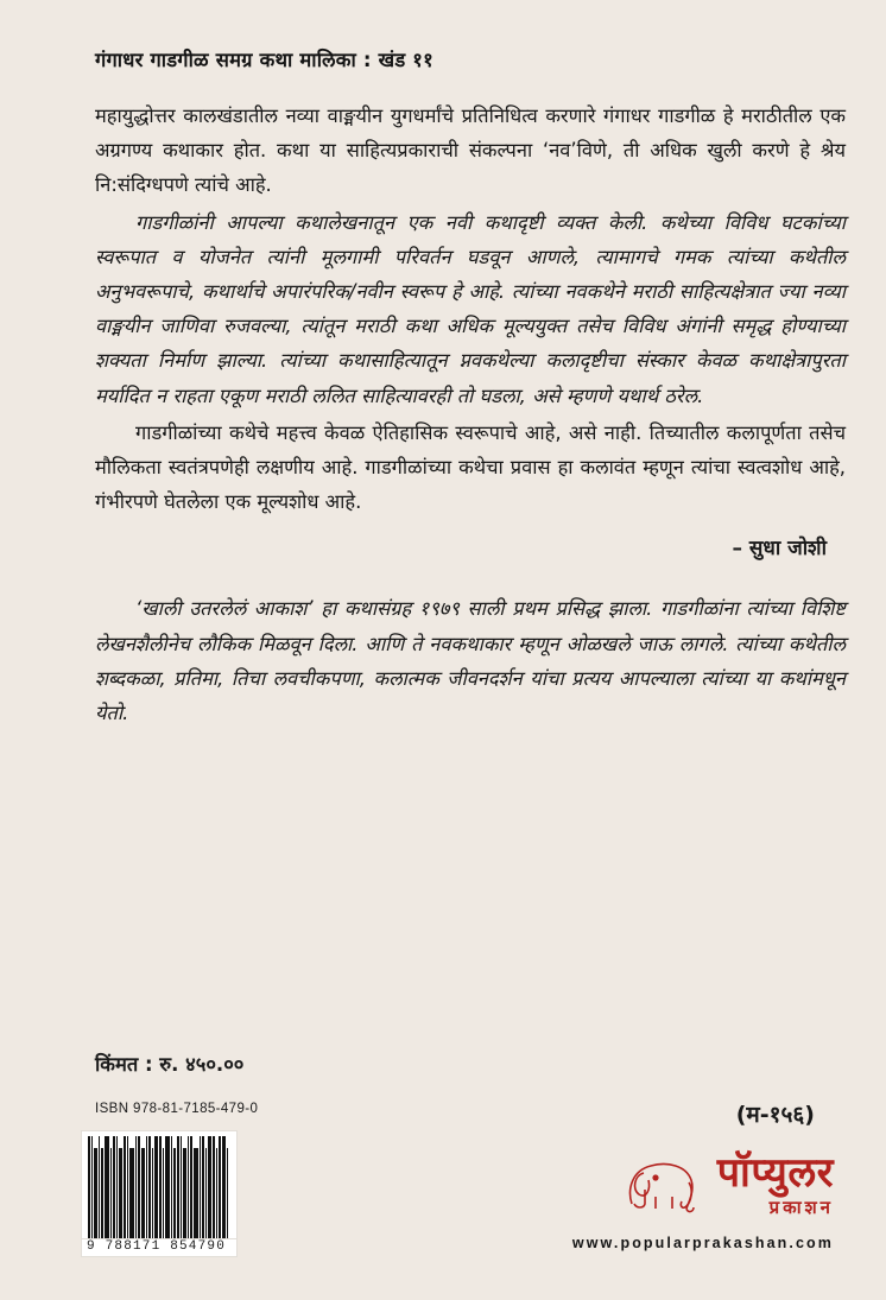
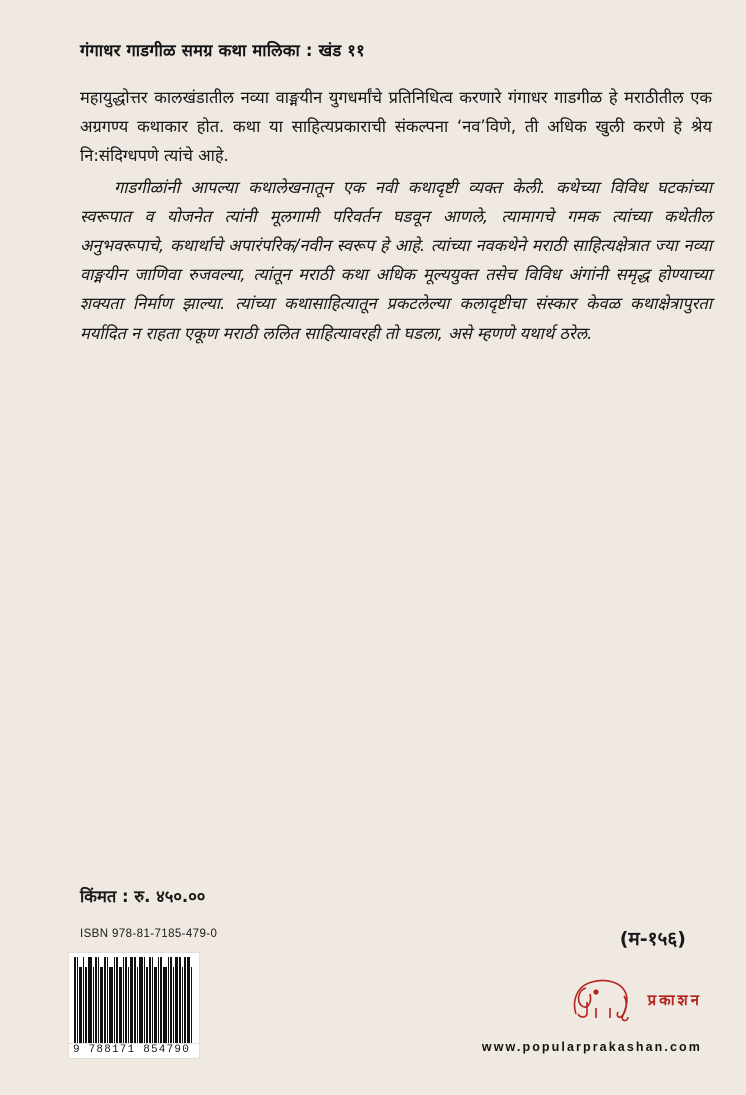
  गंगाधर गाडगीळ समग्र कथा मालिका : खंड ११
  महायुद्धोत्तर कालखंडातील नव्या वाङ्मयीन युगधर्मांचे प्रतिनिधित्व करणारे गंगाधर गाडगीळ हे मराठीतील एक अग्रगण्य कथाकार होत. कथा या साहित्यप्रकाराची संकल्पना ‘नव’विणे, ती अधिक खुली करणे हे श्रेय नि:संदिग्धपणे त्यांचे आहे.
- गाडगीळांनी आपल्या कथालेखनातून एक नवी कथादृष्टी व्यक्त केली. कथेच्या विविध घटकांच्या स्वरूपात व योजनेत त्यांनी मूलगामी परिवर्तन घडवून आणले, त्यामागचे गमक त्यांच्या कथेतील अनुभवरूपाचे, कथार्थाचे अपारंपरिक/नवीन स्वरूप हे आहे. त्यांच्या नवकथेने मराठी साहित्यक्षेत्रात ज्या नव्या वाङ्मयीन जाणिवा रुजवल्या, त्यांतून मराठी कथा अधिक मूल्ययुक्त तसेच विविध अंगांनी समृद्ध होण्याच्या शक्यता निर्माण झाल्या. त्यांच्या कथासाहित्यातून प्नवकथेल्या कलादृष्टीचा संस्कार केवळ कथाक्षेत्रापुरता मर्यादित न राहता एकूण मराठी ललित साहित्यावरही तो घडला, असे म्हणणे यथार्थ ठरेल.
+ गाडगीळांनी आपल्या कथालेखनातून एक नवी कथादृष्टी व्यक्त केली. कथेच्या विविध घटकांच्या स्वरूपात व योजनेत त्यांनी मूलगामी परिवर्तन घडवून आणले, त्यामागचे गमक त्यांच्या कथेतील अनुभवरूपाचे, कथार्थाचे अपारंपरिक/नवीन स्वरूप हे आहे. त्यांच्या नवकथेने मराठी साहित्यक्षेत्रात ज्या नव्या वाङ्मयीन जाणिवा रुजवल्या, त्यांतून मराठी कथा अधिक मूल्ययुक्त तसेच विविध अंगांनी समृद्ध होण्याच्या शक्यता निर्माण झाल्या. त्यांच्या कथासाहित्यातून प्रकटलेल्या कलादृष्टीचा संस्कार केवळ कथाक्षेत्रापुरता मर्यादित न राहता एकूण मराठी ललित साहित्यावरही तो घडला, असे म्हणणे यथार्थ ठरेल.
- गाडगीळांच्या कथेचे महत्त्व केवळ ऐतिहासिक स्वरूपाचे आहे, असे नाही. तिच्यातील कलापूर्णता तसेच मौलिकता स्वतंत्रपणेही लक्षणीय आहे. गाडगीळांच्या कथेचा प्रवास हा कलावंत म्हणून त्यांचा स्वत्वशोध आहे, गंभीरपणे घेतलेला एक मूल्यशोध आहे.
- – सुधा जोशी
- ‘खाली उतरलेलं आकाश’ हा कथासंग्रह १९७९ साली प्रथम प्रसिद्ध झाला. गाडगीळांना त्यांच्या विशिष्ट लेखनशैलीनेच लौकिक मिळवून दिला. आणि ते नवकथाकार म्हणून ओळखले जाऊ लागले. त्यांच्या कथेतील शब्दकळा, प्रतिमा, तिचा लवचीकपणा, कलात्मक जीवनदर्शन यांचा प्रत्यय आपल्याला त्यांच्या या कथांमधून येतो.
  किंमत : रु. ४५०.००
  ISBN 978-81-7185-479-0
  (म-१५६)
  9 788171 854790
- पॉप्युलर
  प्रकाशन
  www.popularprakashan.com
